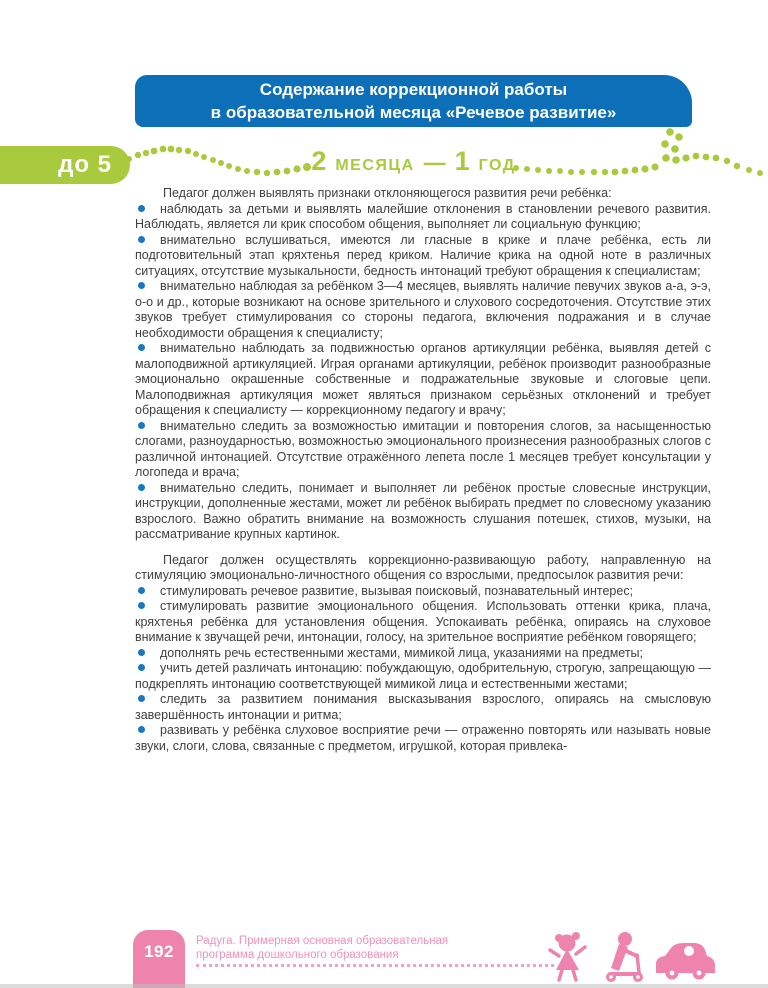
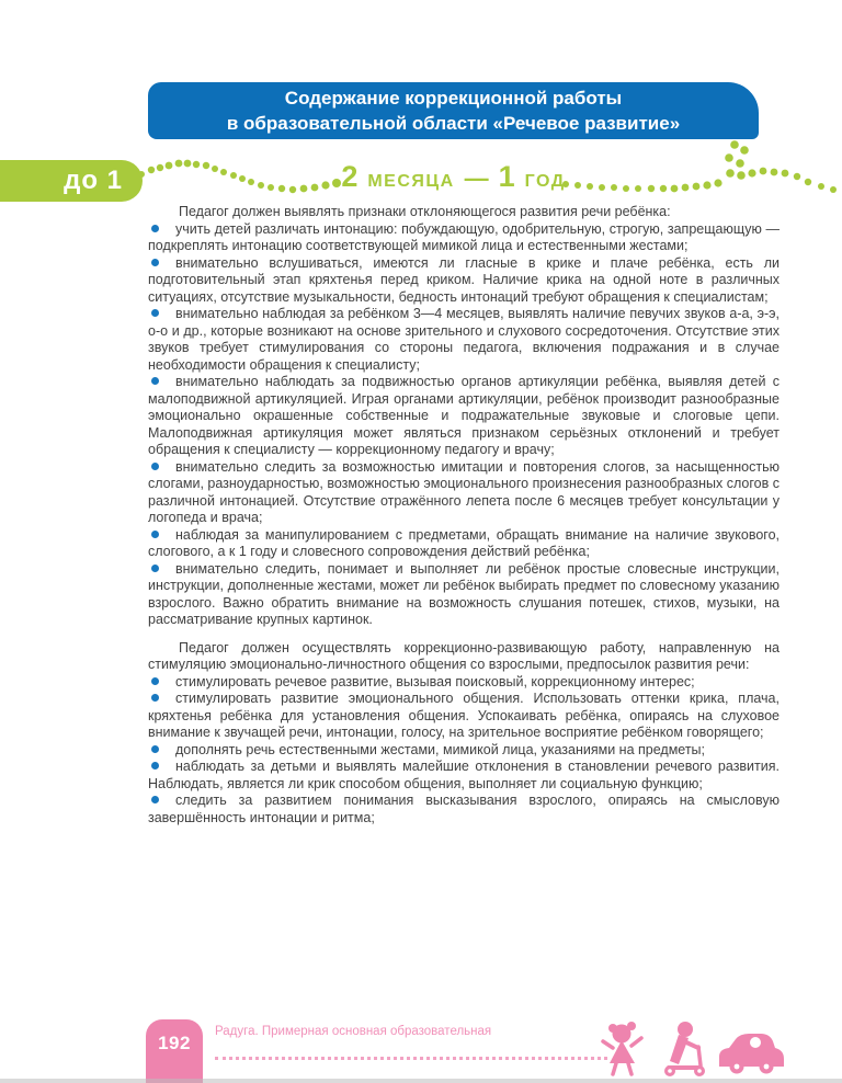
  Содержание коррекционной работы
- в образовательной месяца «Речевое развитие»
+ в образовательной области «Речевое развитие»
- до 5
+ до 1
  2
  МЕСЯЦА
  —
  1
  ГОД
  Педагог должен выявлять признаки отклоняющегося развития речи ребёнка:
- наблюдать за детьми и выявлять малейшие отклонения в становлении речевого развития. Наблюдать, является ли крик способом общения, выполняет ли социальную функцию;
+ учить детей различать интонацию: побуждающую, одобрительную, строгую, запрещающую — подкреплять интонацию соответствующей мимикой лица и естественными жестами;
  внимательно вслушиваться, имеются ли гласные в крике и плаче ребёнка, есть ли подготовительный этап кряхтенья перед криком. Наличие крика на одной ноте в различных ситуациях, отсутствие музыкальности, бедность интонаций требуют обращения к специалистам;
  внимательно наблюдая за ребёнком 3—4 месяцев, выявлять наличие певучих звуков а-а, э-э, о-о и др., которые возникают на основе зрительного и слухового сосредоточения. Отсутствие этих звуков требует стимулирования со стороны педагога, включения подражания и в случае необходимости обращения к специалисту;
  внимательно наблюдать за подвижностью органов артикуляции ребёнка, выявляя детей с малоподвижной артикуляцией. Играя органами артикуляции, ребёнок производит разнообразные эмоционально окрашенные собственные и подражательные звуковые и слоговые цепи. Малоподвижная артикуляция может являться признаком серьёзных отклонений и требует обращения к специалисту — коррекционному педагогу и врачу;
- внимательно следить за возможностью имитации и повторения слогов, за насыщенностью слогами, разноударностью, возможностью эмоционального произнесения разнообразных слогов с различной интонацией. Отсутствие отражённого лепета после 1 месяцев требует консультации у логопеда и врача;
+ внимательно следить за возможностью имитации и повторения слогов, за насыщенностью слогами, разноударностью, возможностью эмоционального произнесения разнообразных слогов с различной интонацией. Отсутствие отражённого лепета после 6 месяцев требует консультации у логопеда и врача;
+ наблюдая за манипулированием с предметами, обращать внимание на наличие звукового, слогового, а к 1 году и словесного сопровождения действий ребёнка;
  внимательно следить, понимает и выполняет ли ребёнок простые словесные инструкции, инструкции, дополненные жестами, может ли ребёнок выбирать предмет по словесному указанию взрослого. Важно обратить внимание на возможность слушания потешек, стихов, музыки, на рассматривание крупных картинок.
  Педагог должен осуществлять коррекционно-развивающую работу, направленную на стимуляцию эмоционально-личностного общения со взрослыми, предпосылок развития речи:
- стимулировать речевое развитие, вызывая поисковый, познавательный интерес;
+ стимулировать речевое развитие, вызывая поисковый, коррекционному интерес;
  стимулировать развитие эмоционального общения. Использовать оттенки крика, плача, кряхтенья ребёнка для установления общения. Успокаивать ребёнка, опираясь на слуховое внимание к звучащей речи, интонации, голосу, на зрительное восприятие ребёнком говорящего;
  дополнять речь естественными жестами, мимикой лица, указаниями на предметы;
- учить детей различать интонацию: побуждающую, одобрительную, строгую, запрещающую — подкреплять интонацию соответствующей мимикой лица и естественными жестами;
+ наблюдать за детьми и выявлять малейшие отклонения в становлении речевого развития. Наблюдать, является ли крик способом общения, выполняет ли социальную функцию;
  следить за развитием понимания высказывания взрослого, опираясь на смысловую завершённость интонации и ритма;
- развивать у ребёнка слуховое восприятие речи — отраженно повторять или называть новые звуки, слоги, слова, связанные с предметом, игрушкой, которая привлека-
  192
  Радуга. Примерная основная образовательная
- программа дошкольного образования
